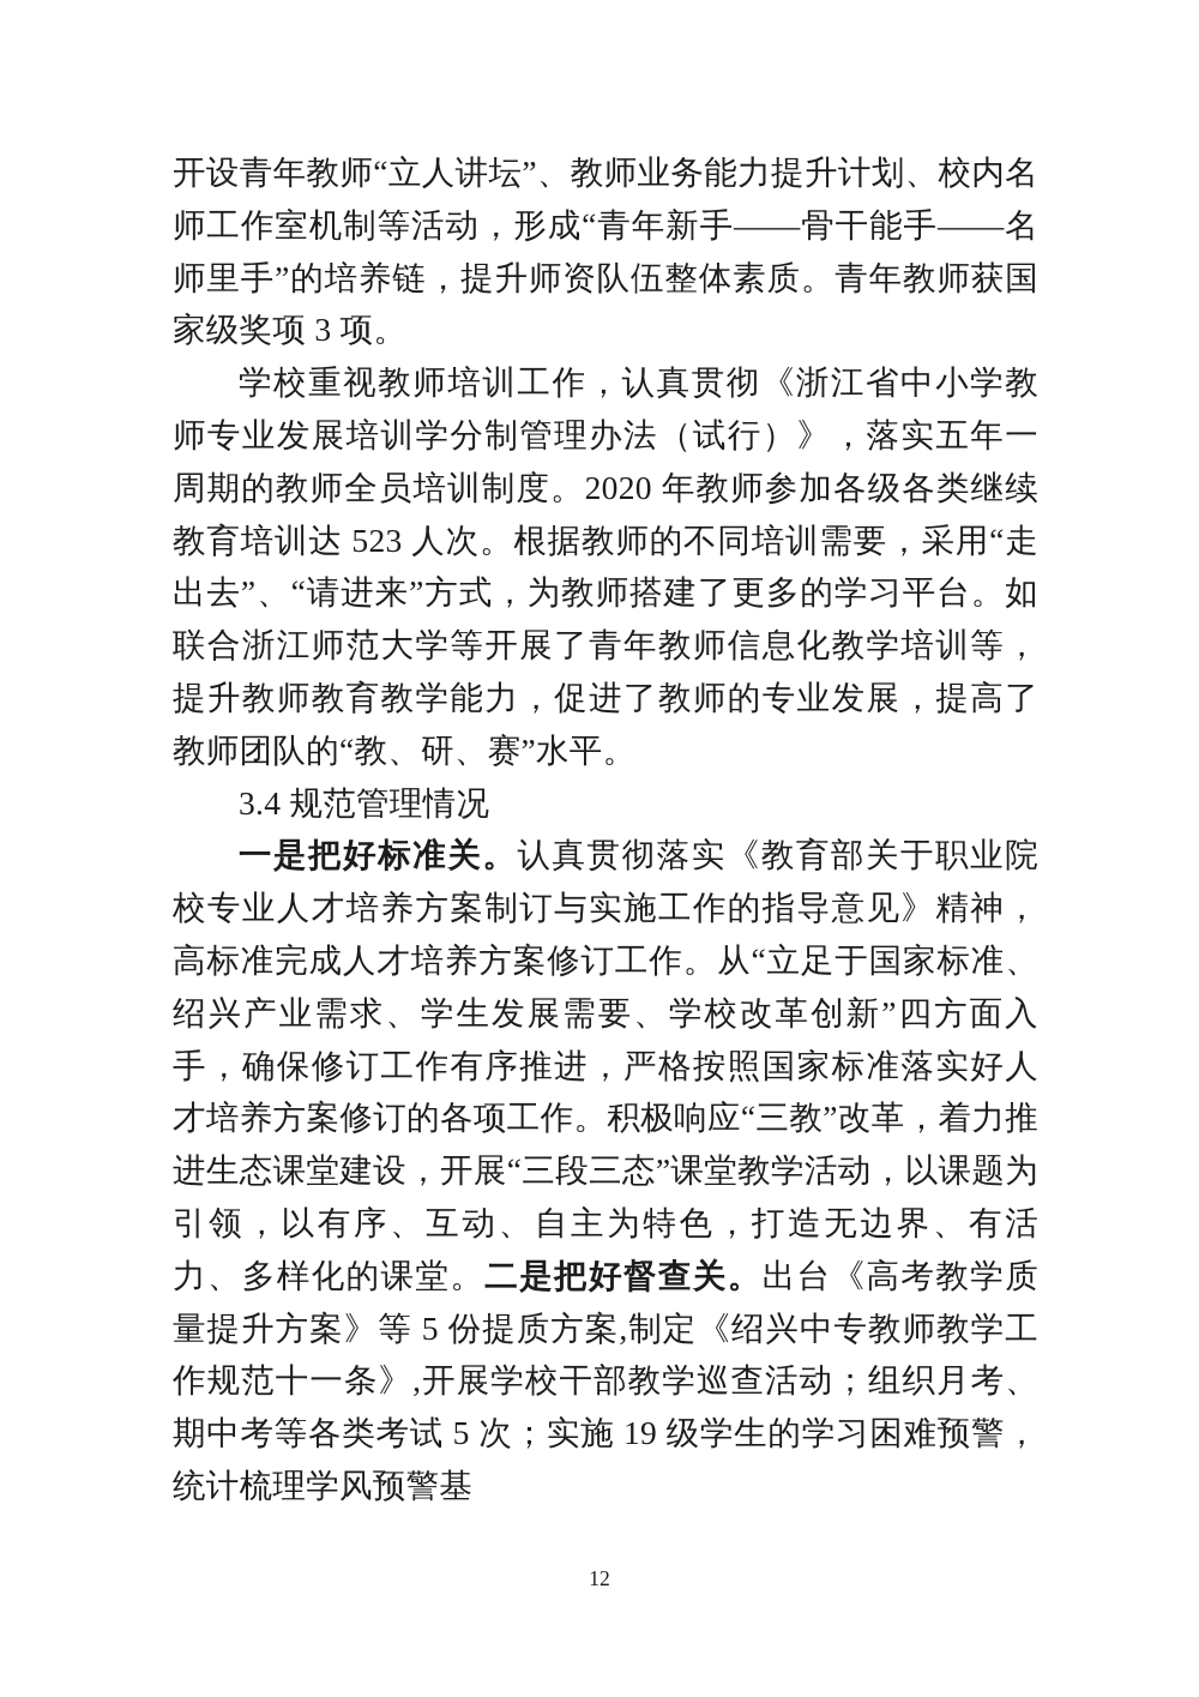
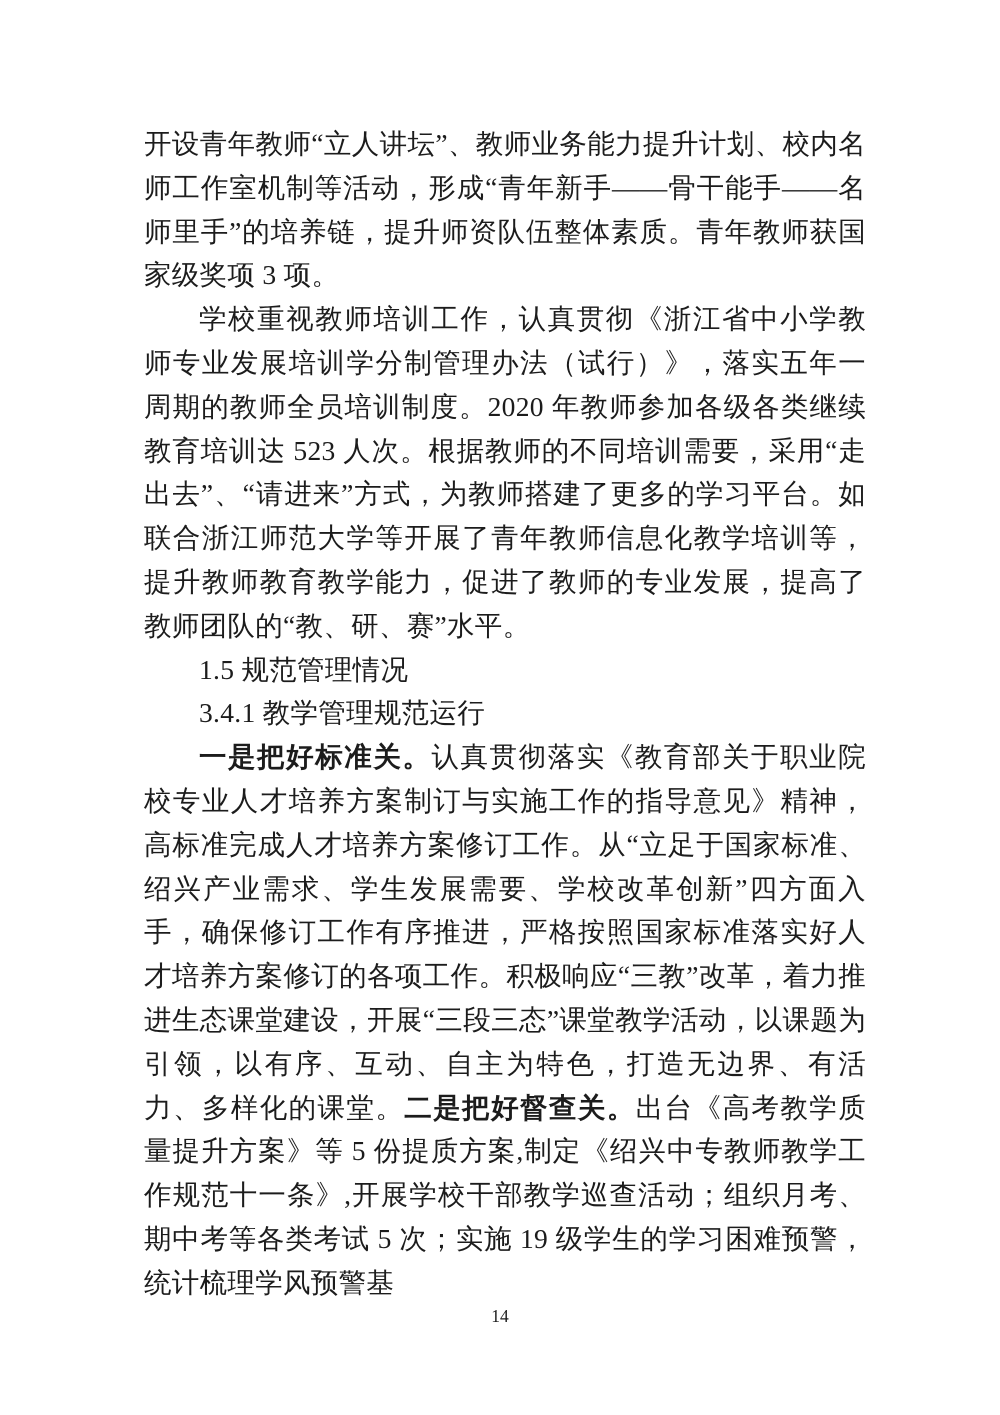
  开设青年教师“立人讲坛”、教师业务能力提升计划、校内名师工作室机制等活动，形成“青年新手——骨干能手——名师里手”的培养链，提升师资队伍整体素质。青年教师获国家级奖项 3 项。
  学校重视教师培训工作，认真贯彻《浙江省中小学教师专业发展培训学分制管理办法（试行）》，落实五年一周期的教师全员培训制度。2020 年教师参加各级各类继续教育培训达 523 人次。根据教师的不同培训需要，采用“走出去”、“请进来”方式，为教师搭建了更多的学习平台。如联合浙江师范大学等开展了青年教师信息化教学培训等，提升教师教育教学能力，促进了教师的专业发展，提高了教师团队的“教、研、赛”水平。
- 3.4 规范管理情况
+ 1.5 规范管理情况
+ 3.4.1 教学管理规范运行
  一是把好标准关。认真贯彻落实《教育部关于职业院校专业人才培养方案制订与实施工作的指导意见》精神，高标准完成人才培养方案修订工作。从“立足于国家标准、绍兴产业需求、学生发展需要、学校改革创新”四方面入手，确保修订工作有序推进，严格按照国家标准落实好人才培养方案修订的各项工作。积极响应“三教”改革，着力推进生态课堂建设，开展“三段三态”课堂教学活动，以课题为引领，以有序、互动、自主为特色，打造无边界、有活力、多样化的课堂。二是把好督查关。出台《高考教学质量提升方案》等 5 份提质方案,制定《绍兴中专教师教学工作规范十一条》,开展学校干部教学巡查活动；组织月考、期中考等各类考试 5 次；实施 19 级学生的学习困难预警，统计梳理学风预警基
- 12
+ 14
